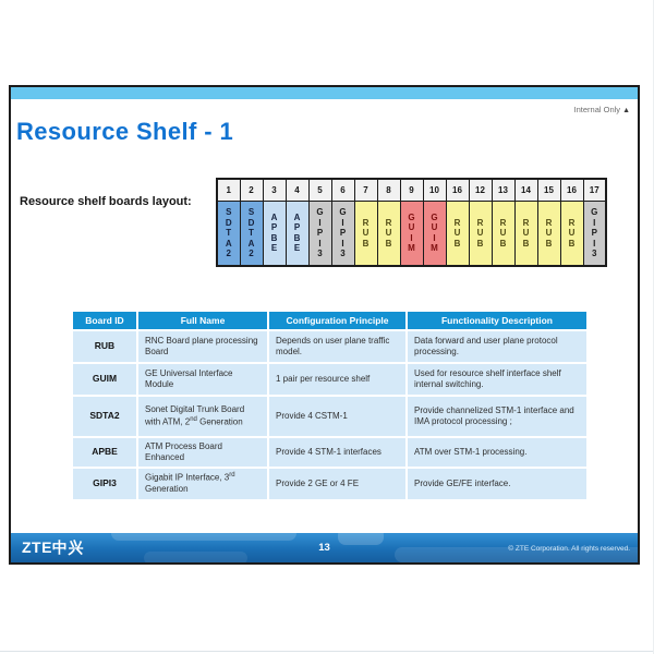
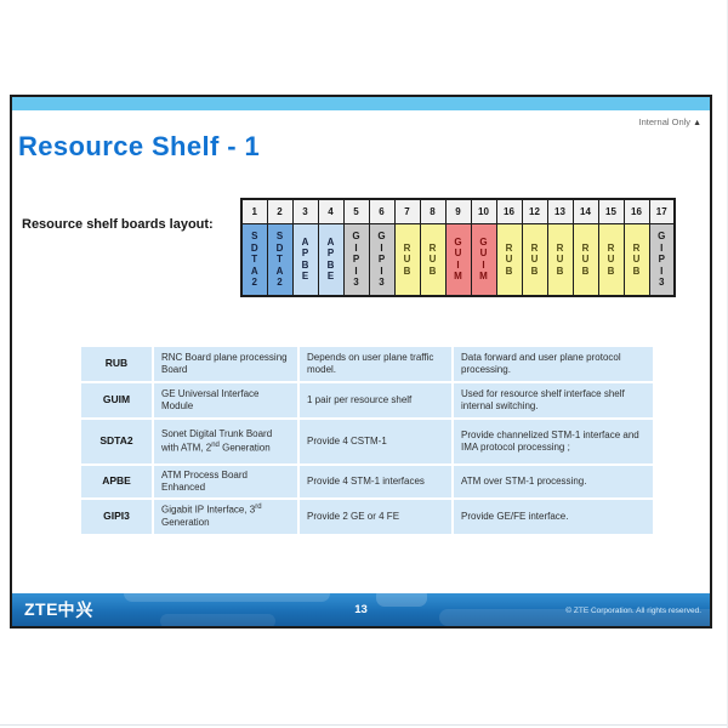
  Internal Only
  Resource Shelf - 1
  Resource shelf boards layout:
  1	2	3	4	5	6	7	8	9	10	16	12	13	14	15	16	17
  S D T A 2	S D T A 2	A P B E	A P B E	G I P I 3	G I P I 3	R U B	R U B	G U I M	G U I M	R U B	R U B	R U B	R U B	R U B	R U B	G I P I 3
- Board ID	Full Name	Configuration Principle	Functionality Description
  RUB	RNC Board plane processing Board	Depends on user plane traffic model.	Data forward and user plane protocol processing.
  GUIM	GE Universal Interface Module	1 pair per resource shelf	Used for resource shelf interface shelf internal switching.
  SDTA2	Sonet Digital Trunk Board with ATM, 2 Generation	Provide 4 CSTM-1	Provide channelized STM-1 interface and IMA protocol processing ;
  APBE	ATM Process Board Enhanced	Provide 4 STM-1 interfaces	ATM over STM-1 processing.
  GIPI3	Gigabit IP Interface, 3 Generation	Provide 2 GE or 4 FE	Provide GE/FE interface.
  ZTE中兴
  13
